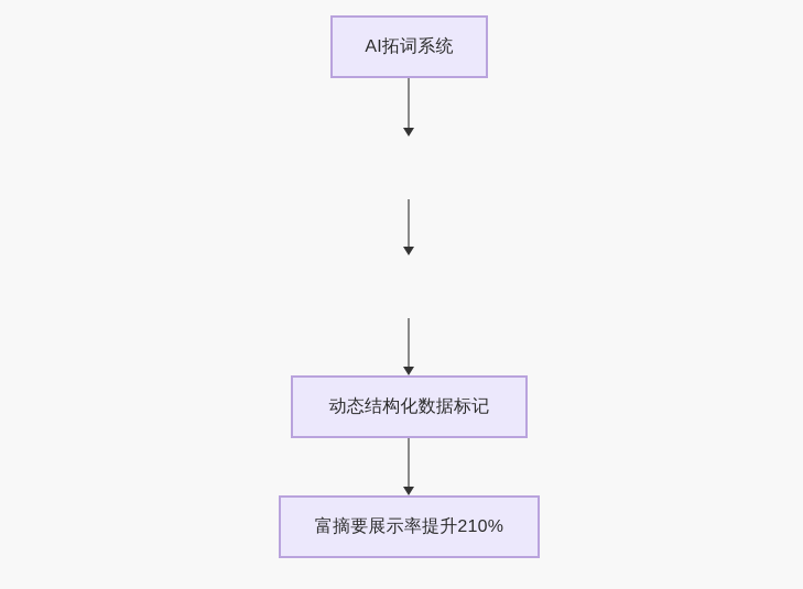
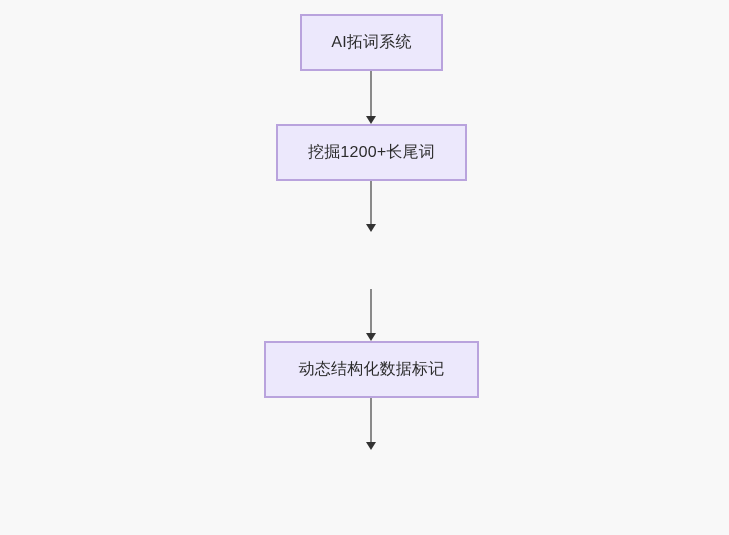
  AI拓词系统
+ 挖掘1200+长尾词
  动态结构化数据标记
- 富摘要展示率提升210%
